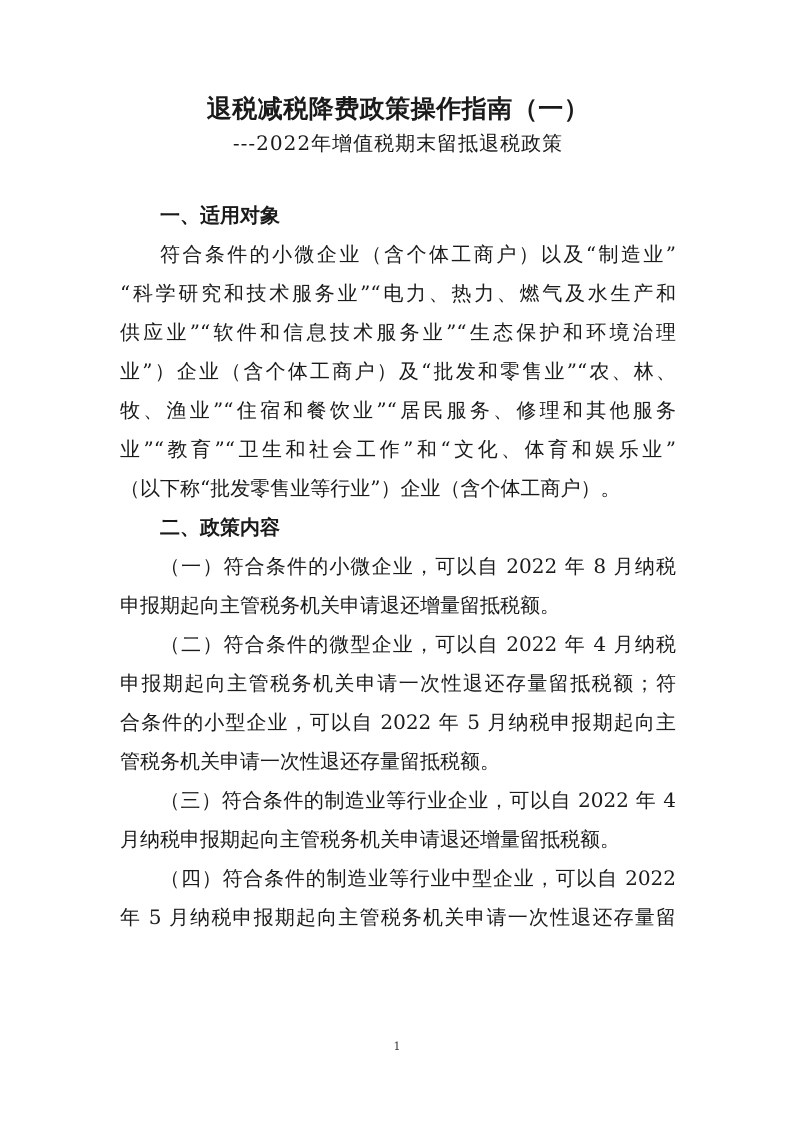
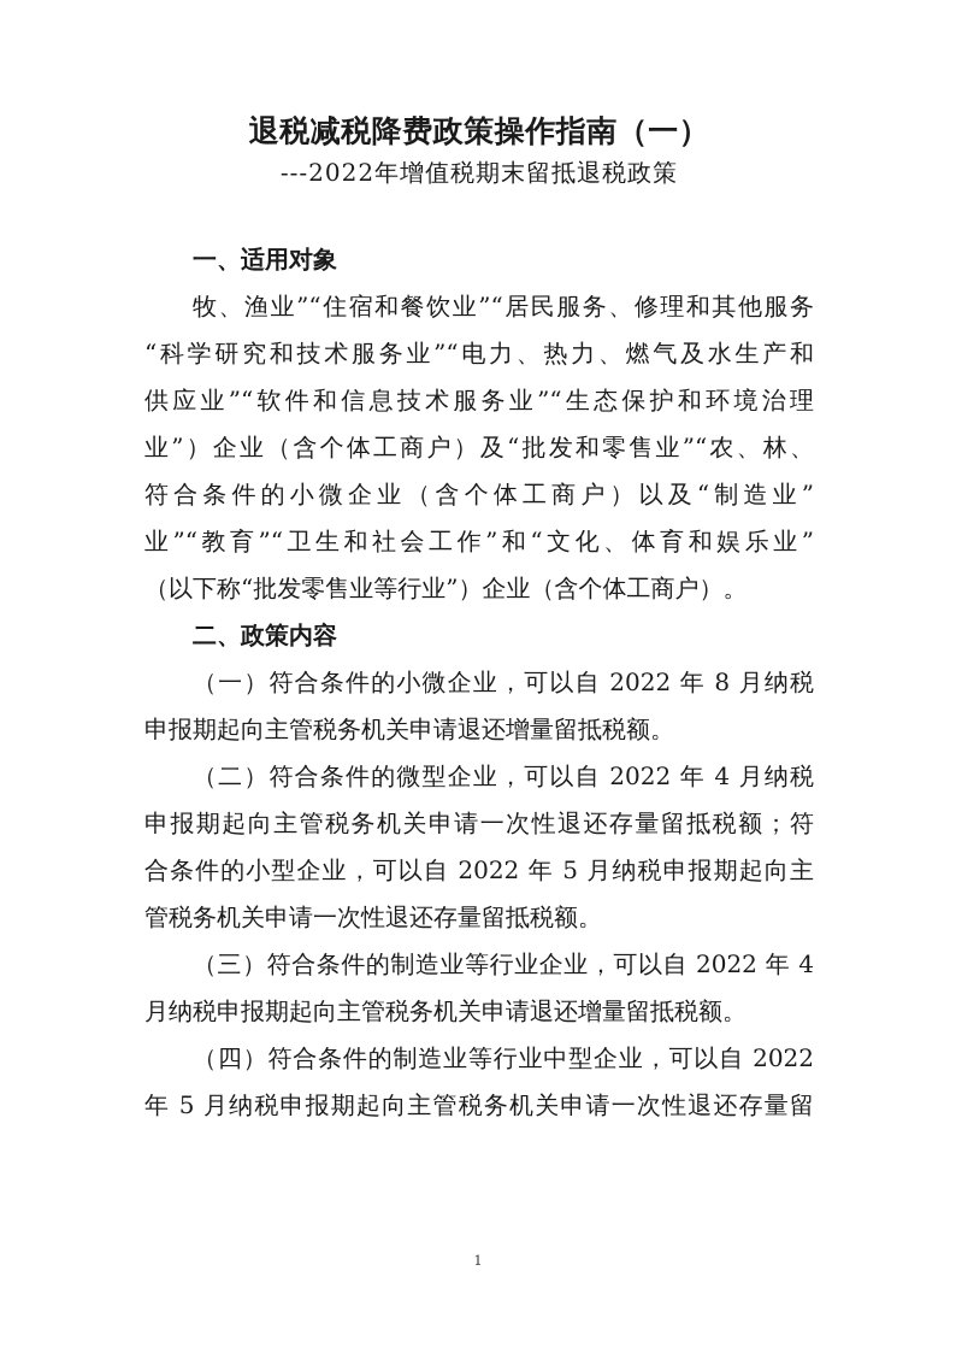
  退税减税降费政策操作指南（一）
  ---2022年增值税期末留抵退税政策
  一、适用对象
- 符合条件的小微企业（含个体工商户）以及“制造业”
+ 牧、渔业”“住宿和餐饮业”“居民服务、修理和其他服务
  “科学研究和技术服务业”“电力、热力、燃气及水生产和
  供应业”“软件和信息技术服务业”“生态保护和环境治理
  业”）企业（含个体工商户）及“批发和零售业”“农、林、
- 牧、渔业”“住宿和餐饮业”“居民服务、修理和其他服务
+ 符合条件的小微企业（含个体工商户）以及“制造业”
  业”“教育”“卫生和社会工作”和“文化、体育和娱乐业”
  （以下称“批发零售业等行业”）企业（含个体工商户）。
  二、政策内容
  （一）符合条件的小微企业，可以自 2022 年 8 月纳税
  申报期起向主管税务机关申请退还增量留抵税额。
  （二）符合条件的微型企业，可以自 2022 年 4 月纳税
  申报期起向主管税务机关申请一次性退还存量留抵税额；符
  合条件的小型企业，可以自 2022 年 5 月纳税申报期起向主
  管税务机关申请一次性退还存量留抵税额。
  （三）符合条件的制造业等行业企业，可以自 2022 年 4
  月纳税申报期起向主管税务机关申请退还增量留抵税额。
  （四）符合条件的制造业等行业中型企业，可以自 2022
  年 5 月纳税申报期起向主管税务机关申请一次性退还存量留
  1
